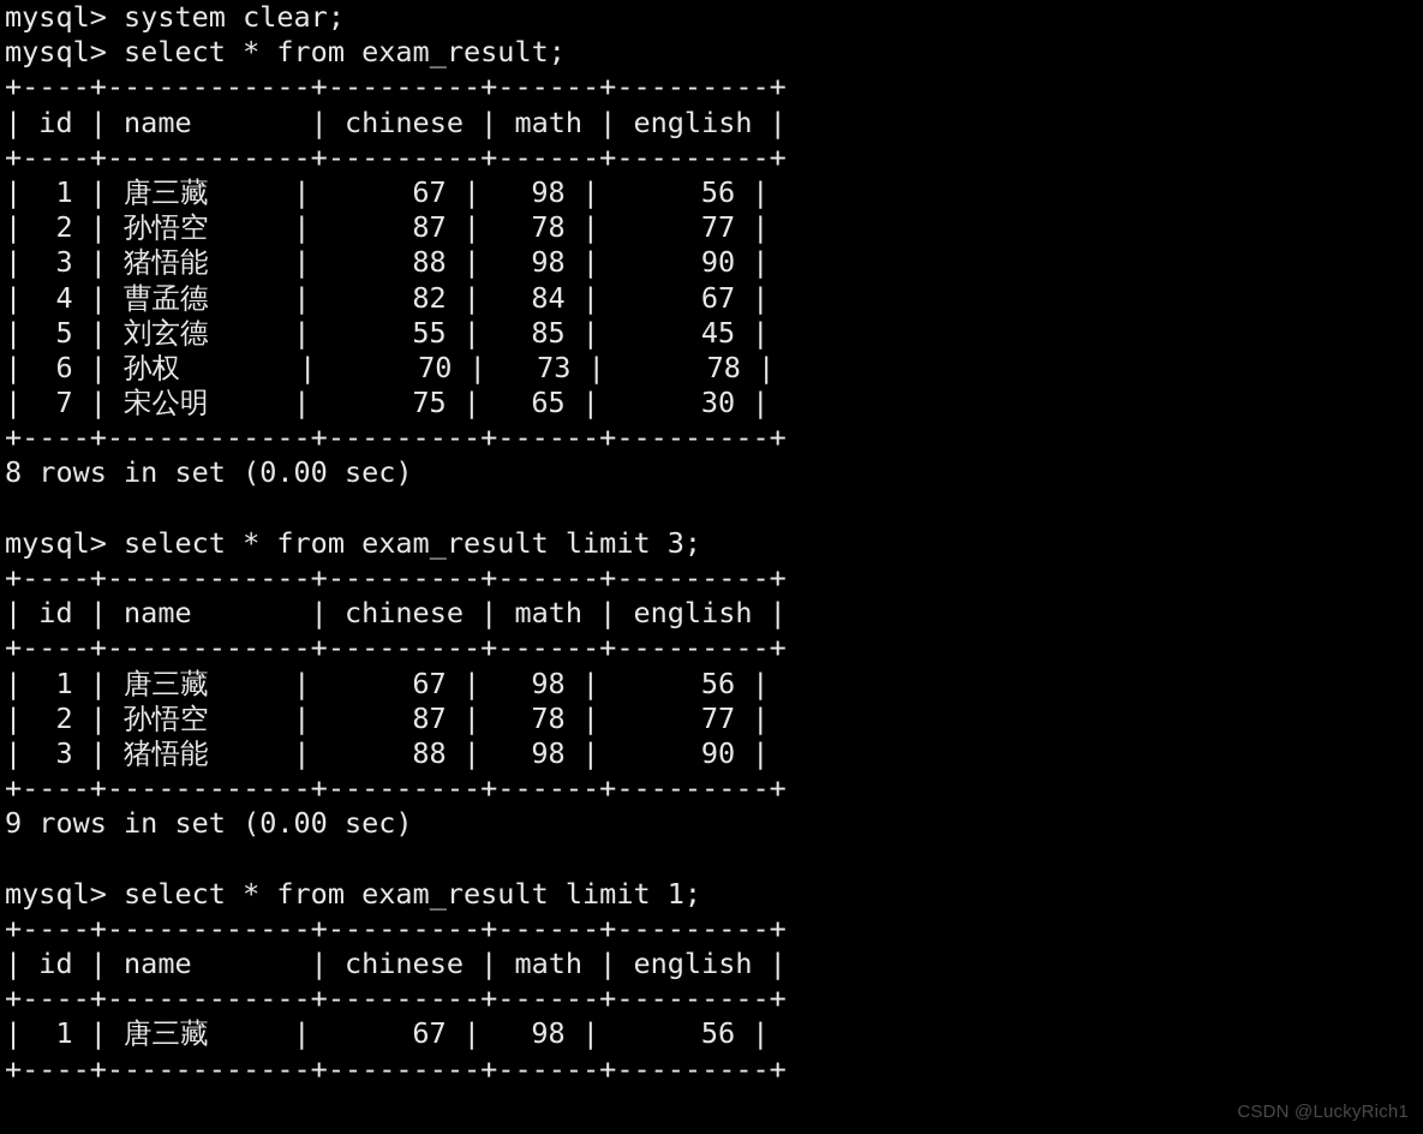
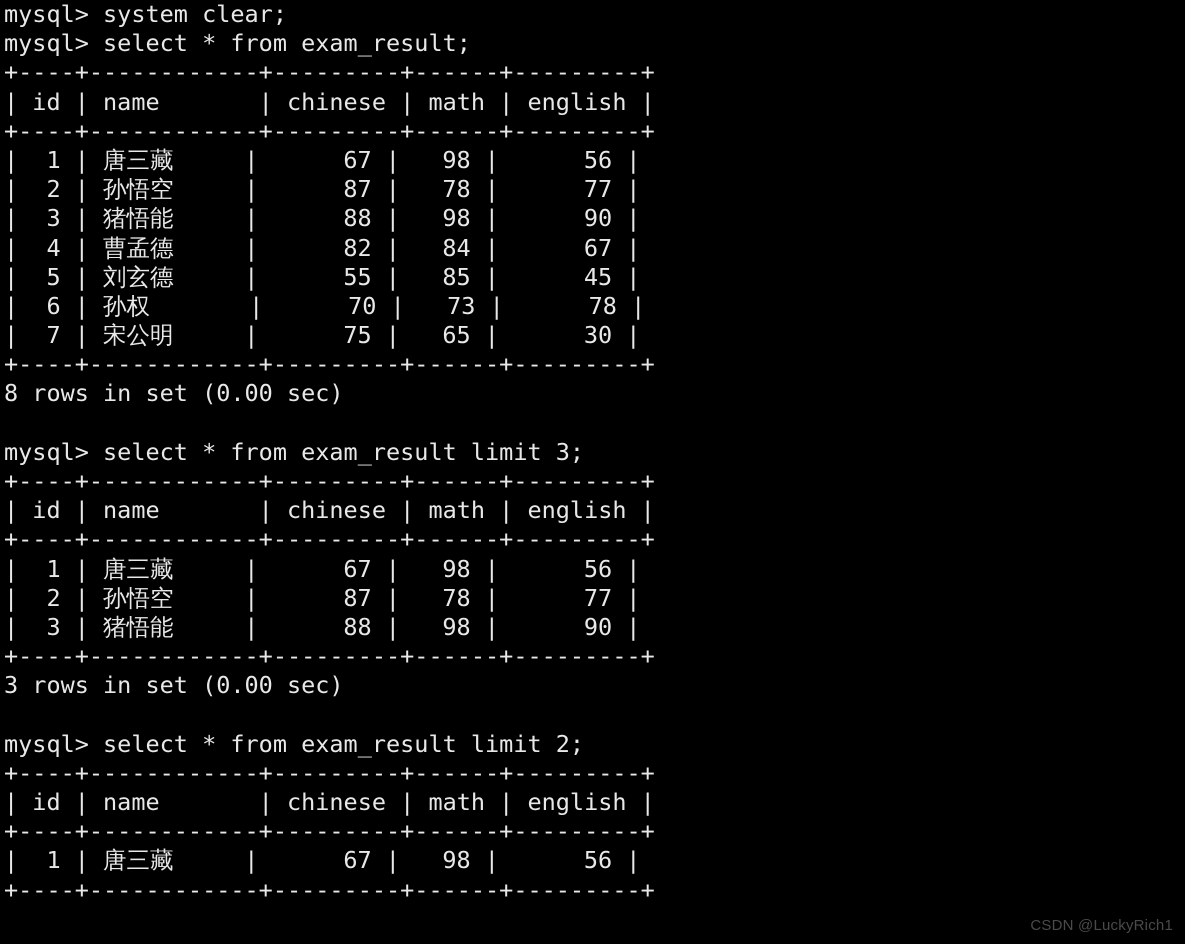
  mysql> system clear;
  mysql> select * from exam_result;
  +----+------------+---------+------+---------+
  | id | name | chinese | math | english |
  +----+------------+---------+------+---------+
  | 1 | 唐三藏 | 67 | 98 | 56 |
  | 2 | 孙悟空 | 87 | 78 | 77 |
  | 3 | 猪悟能 | 88 | 98 | 90 |
  | 4 | 曹孟德 | 82 | 84 | 67 |
  | 5 | 刘玄德 | 55 | 85 | 45 |
  | 6 | 孙权 | 70 | 73 | 78 |
  | 7 | 宋公明 | 75 | 65 | 30 |
  +----+------------+---------+------+---------+
  8 rows in set (0.00 sec)
  mysql> select * from exam_result limit 3;
  +----+------------+---------+------+---------+
  | id | name | chinese | math | english |
  +----+------------+---------+------+---------+
  | 1 | 唐三藏 | 67 | 98 | 56 |
  | 2 | 孙悟空 | 87 | 78 | 77 |
  | 3 | 猪悟能 | 88 | 98 | 90 |
  +----+------------+---------+------+---------+
- 9 rows in set (0.00 sec)
+ 3 rows in set (0.00 sec)
- mysql> select * from exam_result limit 1;
+ mysql> select * from exam_result limit 2;
  +----+------------+---------+------+---------+
  | id | name | chinese | math | english |
  +----+------------+---------+------+---------+
  | 1 | 唐三藏 | 67 | 98 | 56 |
  +----+------------+---------+------+---------+
  CSDN @LuckyRich1
